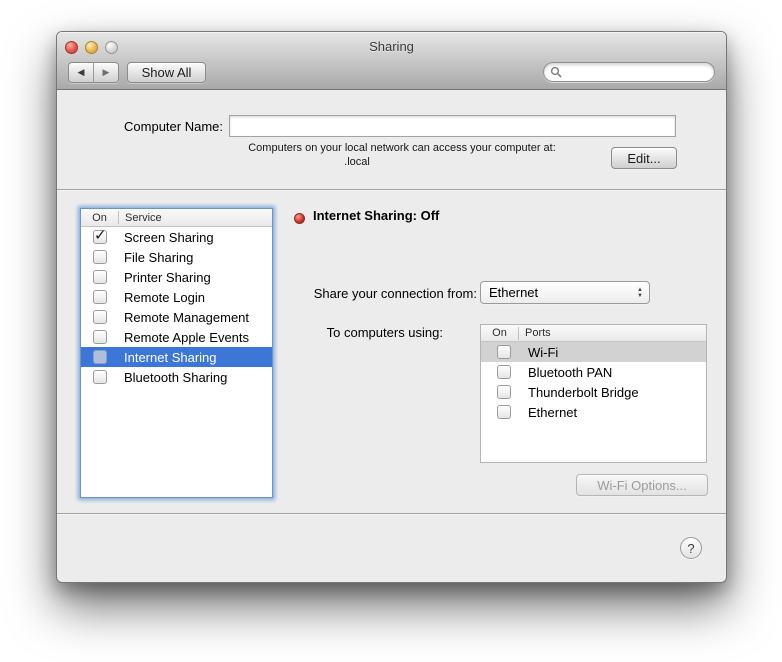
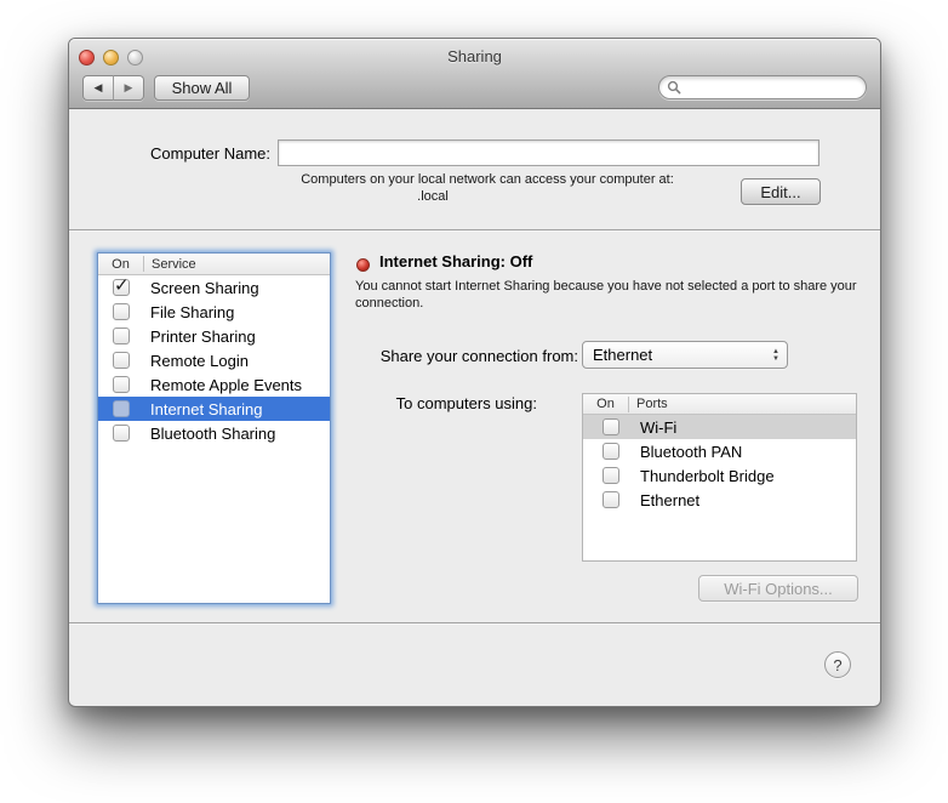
  Sharing
  ◀
  ▶
  Show All
  Computer Name:
  Computers on your local network can access your computer at:
  .local
  Edit...
  On
  Service
  ✓
  Screen Sharing
  File Sharing
  Printer Sharing
  Remote Login
- Remote Management
  Remote Apple Events
  Internet Sharing
  Bluetooth Sharing
  Internet Sharing: Off
+ You cannot start Internet Sharing because you have not selected a port to share your connection.
  Share your connection from:
  Ethernet
  To computers using:
  On
  Ports
  Wi-Fi
  Bluetooth PAN
  Thunderbolt Bridge
  Ethernet
  Wi-Fi Options...
  ?
